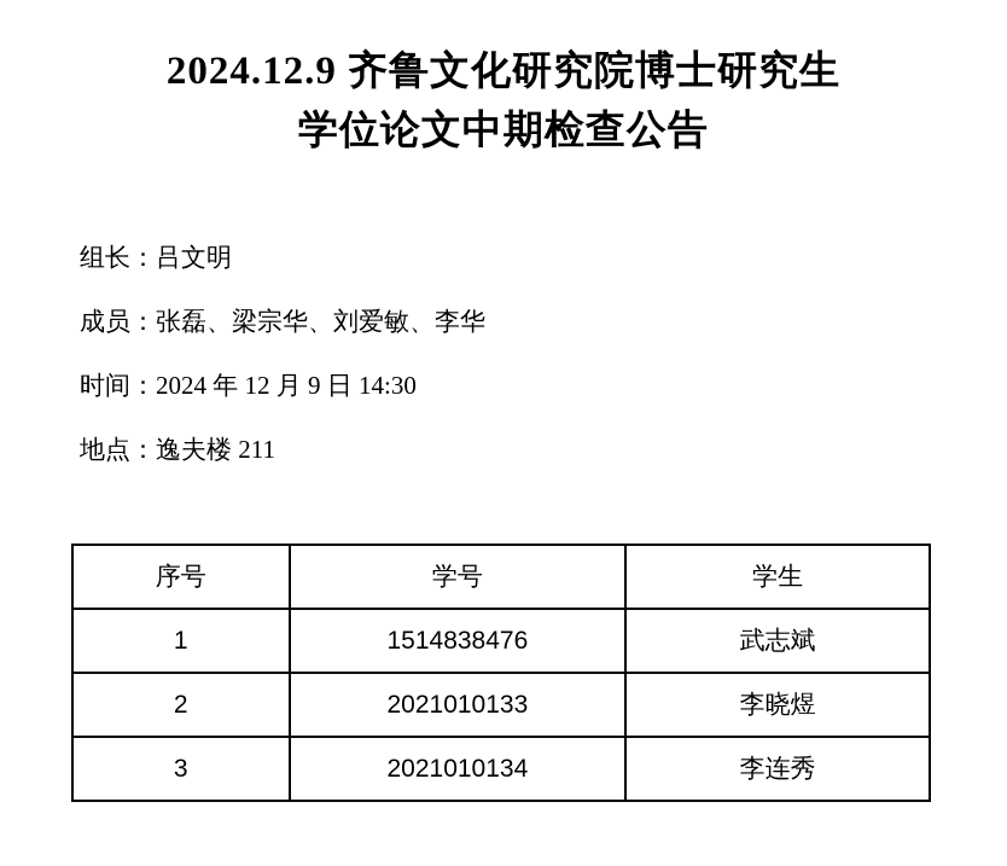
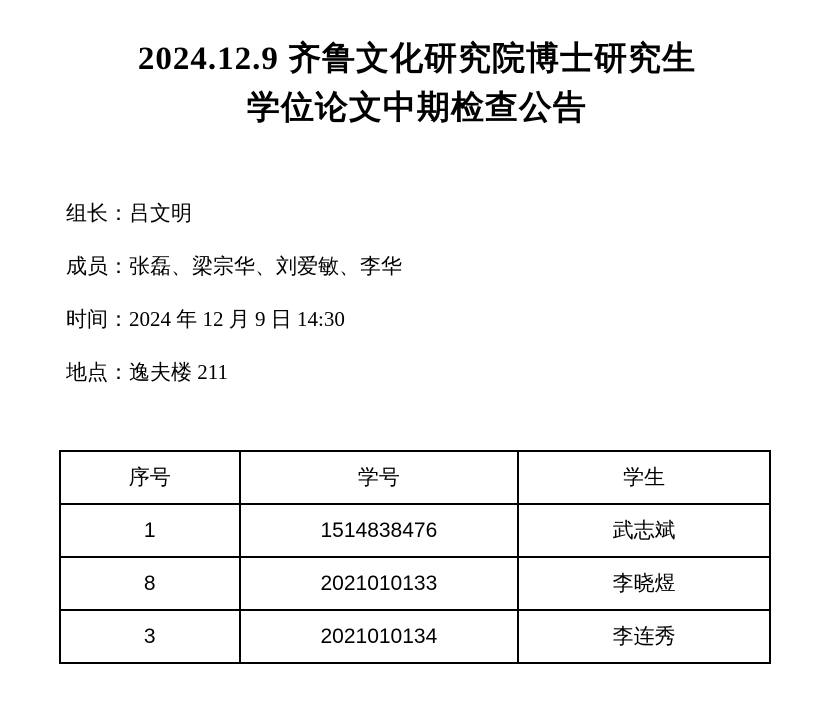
  2024.12.9 齐鲁文化研究院博士研究生
  学位论文中期检查公告
  组长：吕文明
  成员：张磊、梁宗华、刘爱敏、李华
  时间：2024 年 12 月 9 日 14:30
  地点：逸夫楼 211
  序号	学号	学生
  1	1514838476	武志斌
- 2	2021010133	李晓煜
+ 8	2021010133	李晓煜
  3	2021010134	李连秀
